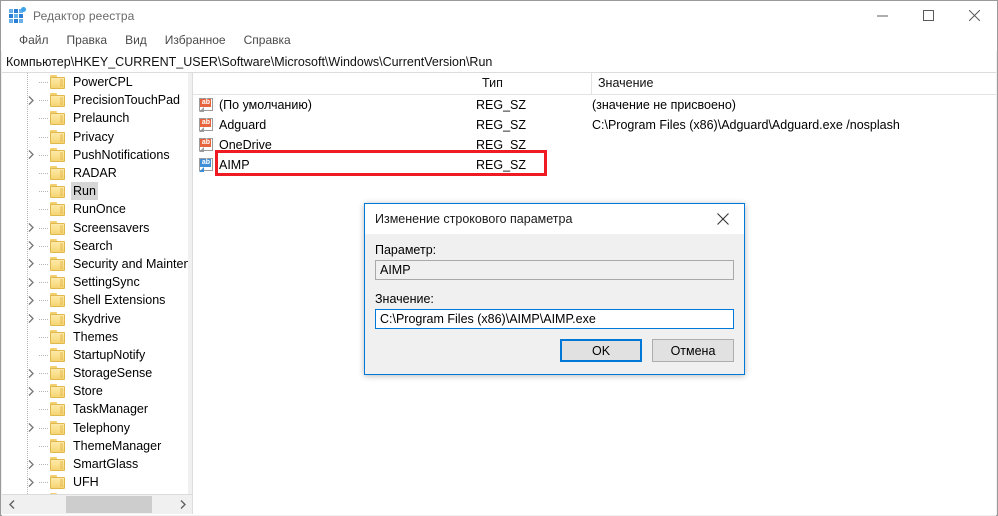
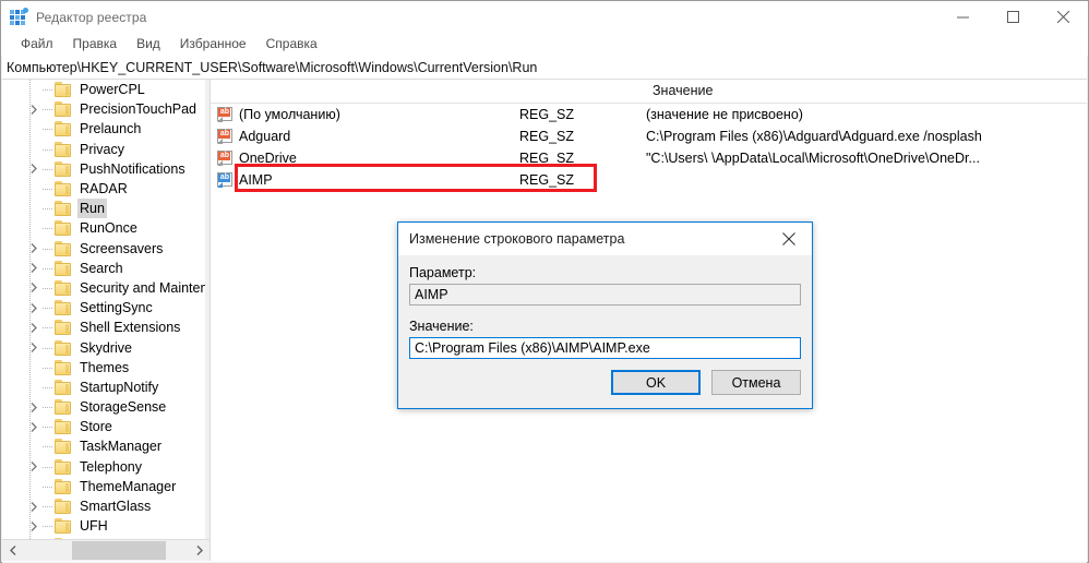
  Редактор реестра
  Файл
  Правка
  Вид
  Избранное
  Справка
  Компьютер\HKEY_CURRENT_USER\Software\Microsoft\Windows\CurrentVersion\Run
  PowerCPL
  PrecisionTouchPad
  Prelaunch
  Privacy
  PushNotifications
  RADAR
  Run
  RunOnce
  Screensavers
  Search
  Security and Mainten
  SettingSync
  Shell Extensions
  Skydrive
  Themes
  StartupNotify
  StorageSense
  Store
  TaskManager
  Telephony
  ThemeManager
  SmartGlass
  UFH
- Тип
  Значение
  (По умолчанию)
  REG_SZ
  (значение не присвоено)
  Adguard
  REG_SZ
  C:\Program Files (x86)\Adguard\Adguard.exe /nosplash
  OneDrive
  REG_SZ
+ "C:\Users\ \AppData\Local\Microsoft\OneDrive\OneDr...
  AIMP
  REG_SZ
  Изменение строкового параметра
  Параметр:
  AIMP
  Значение:
  C:\Program Files (x86)\AIMP\AIMP.exe
  OK
  Отмена
